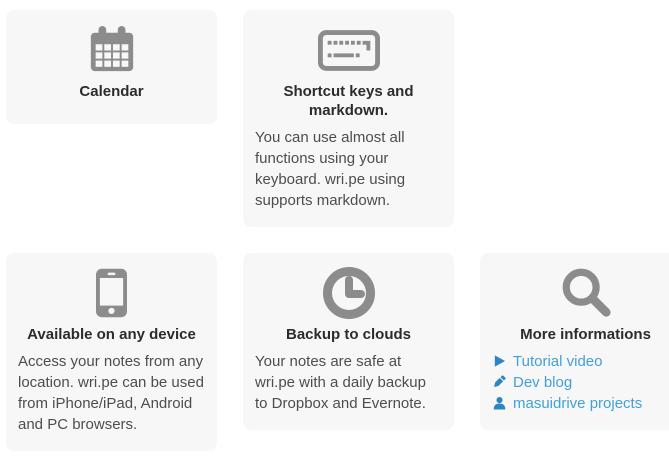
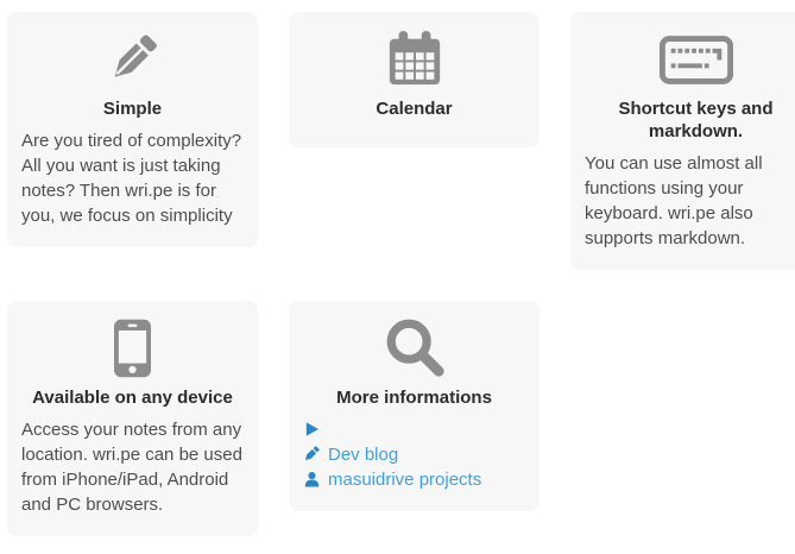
+ Simple
+ Are you tired of complexity? All you want is just taking notes? Then wri.pe is for you, we focus on simplicity
  Calendar
  Shortcut keys and markdown.
- You can use almost all functions using your keyboard. wri.pe using supports markdown.
+ You can use almost all functions using your keyboard. wri.pe also supports markdown.
  Available on any device
  Access your notes from any location. wri.pe can be used from iPhone/iPad, Android and PC browsers.
- Backup to clouds
- Your notes are safe at wri.pe with a daily backup to Dropbox and Evernote.
  More informations
- Tutorial video
  Dev blog
  masuidrive projects
